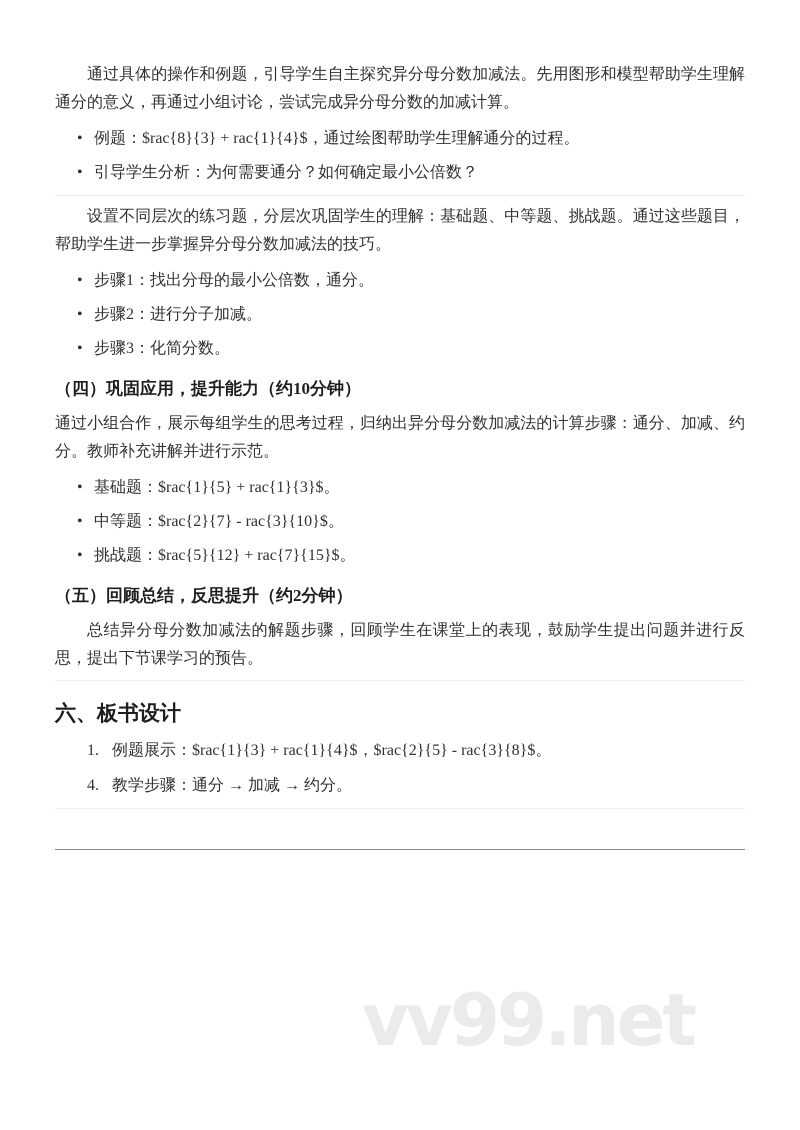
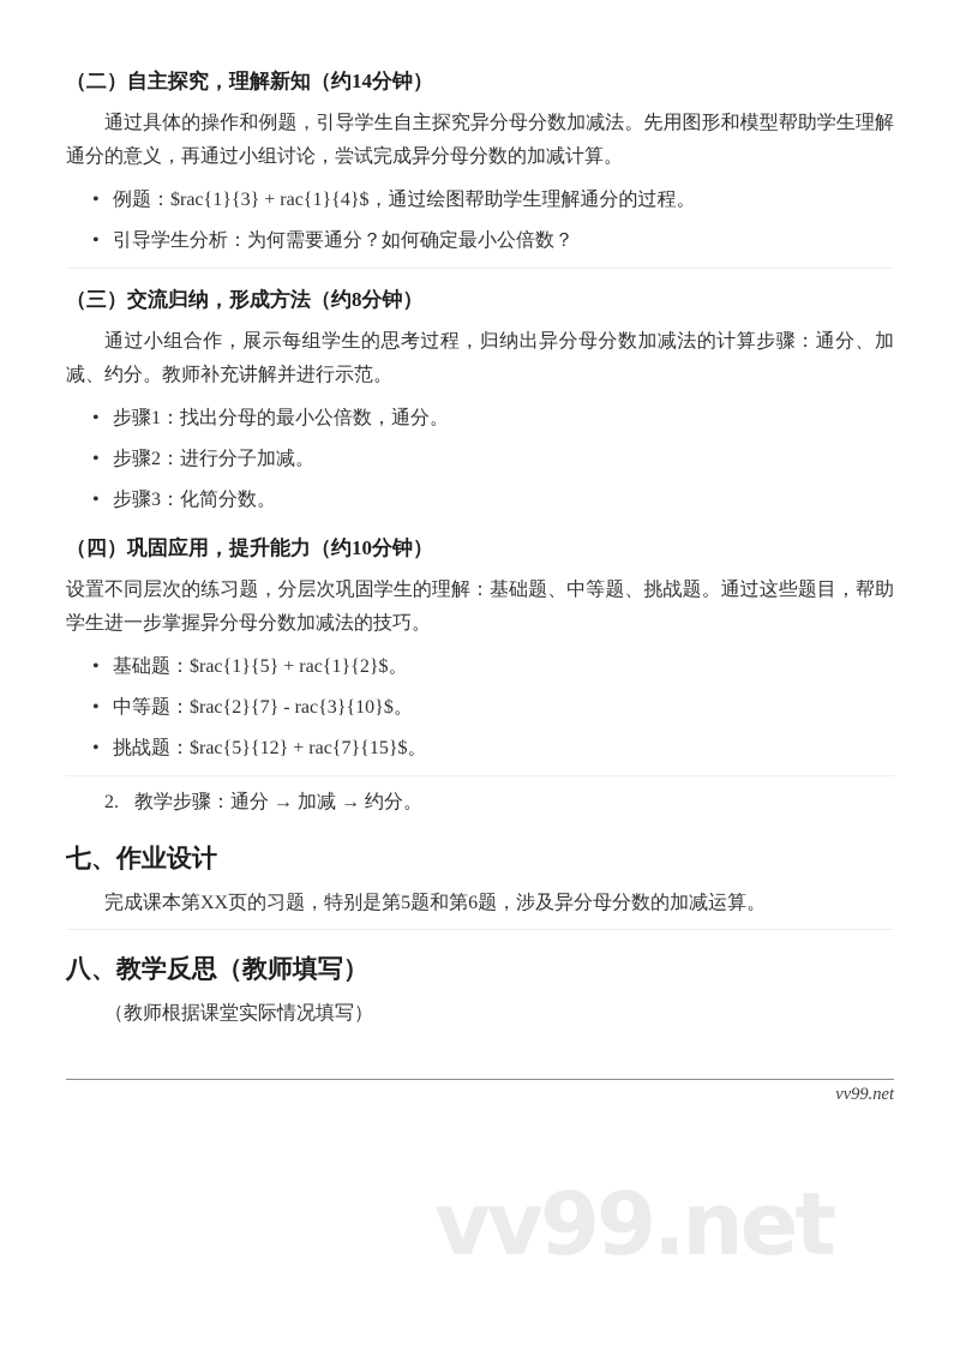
+ （二）自主探究，理解新知（约14分钟）
  通过具体的操作和例题，引导学生自主探究异分母分数加减法。先用图形和模型帮助学生理解通分的意义，再通过小组讨论，尝试完成异分母分数的加减计算。
  •
- 例题：$rac{8}{3} + rac{1}{4}$，通过绘图帮助学生理解通分的过程。
+ 例题：$rac{1}{3} + rac{1}{4}$，通过绘图帮助学生理解通分的过程。
  •
  引导学生分析：为何需要通分？如何确定最小公倍数？
+ （三）交流归纳，形成方法（约8分钟）
- 设置不同层次的练习题，分层次巩固学生的理解：基础题、中等题、挑战题。通过这些题目，帮助学生进一步掌握异分母分数加减法的技巧。
+ 通过小组合作，展示每组学生的思考过程，归纳出异分母分数加减法的计算步骤：通分、加减、约分。教师补充讲解并进行示范。
  •
  步骤1：找出分母的最小公倍数，通分。
  •
  步骤2：进行分子加减。
  •
  步骤3：化简分数。
  （四）巩固应用，提升能力（约10分钟）
- 通过小组合作，展示每组学生的思考过程，归纳出异分母分数加减法的计算步骤：通分、加减、约分。教师补充讲解并进行示范。
+ 设置不同层次的练习题，分层次巩固学生的理解：基础题、中等题、挑战题。通过这些题目，帮助学生进一步掌握异分母分数加减法的技巧。
  •
- 基础题：$rac{1}{5} + rac{1}{3}$。
+ 基础题：$rac{1}{5} + rac{1}{2}$。
  •
  中等题：$rac{2}{7} - rac{3}{10}$。
  •
  挑战题：$rac{5}{12} + rac{7}{15}$。
- （五）回顾总结，反思提升（约2分钟）
- 总结异分母分数加减法的解题步骤，回顾学生在课堂上的表现，鼓励学生提出问题并进行反思，提出下节课学习的预告。
- 六、板书设计
- 1.
- 例题展示：$rac{1}{3} + rac{1}{4}$，$rac{2}{5} - rac{3}{8}$。
- 4.
+ 2.
  教学步骤：通分 → 加减 → 约分。
+ 七、作业设计
+ 完成课本第XX页的习题，特别是第5题和第6题，涉及异分母分数的加减运算。
+ 八、教学反思（教师填写）
+ （教师根据课堂实际情况填写）
+ vv99.net
